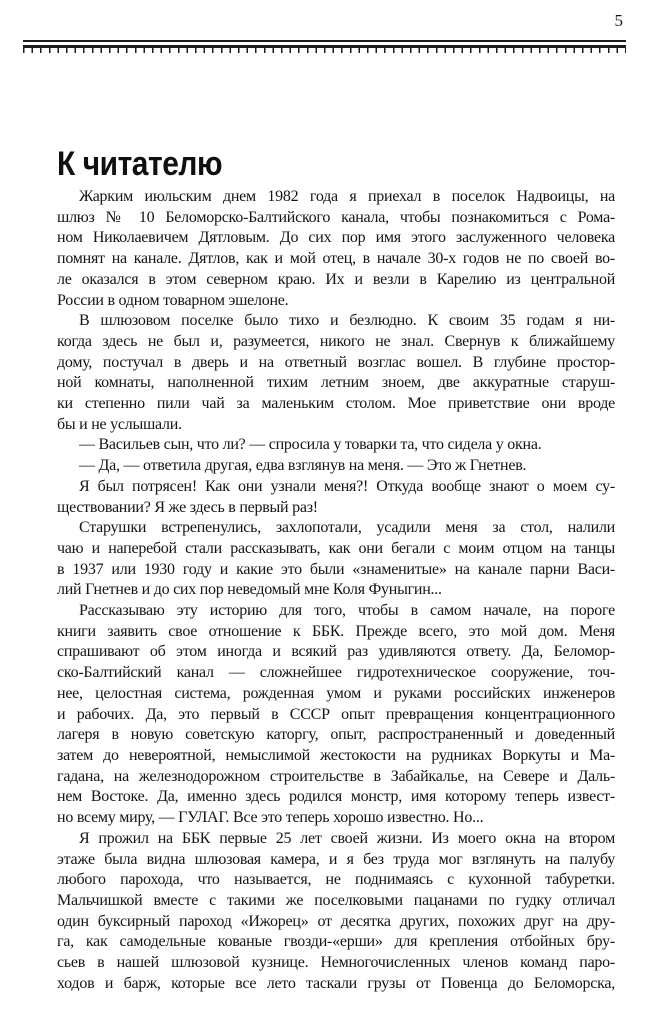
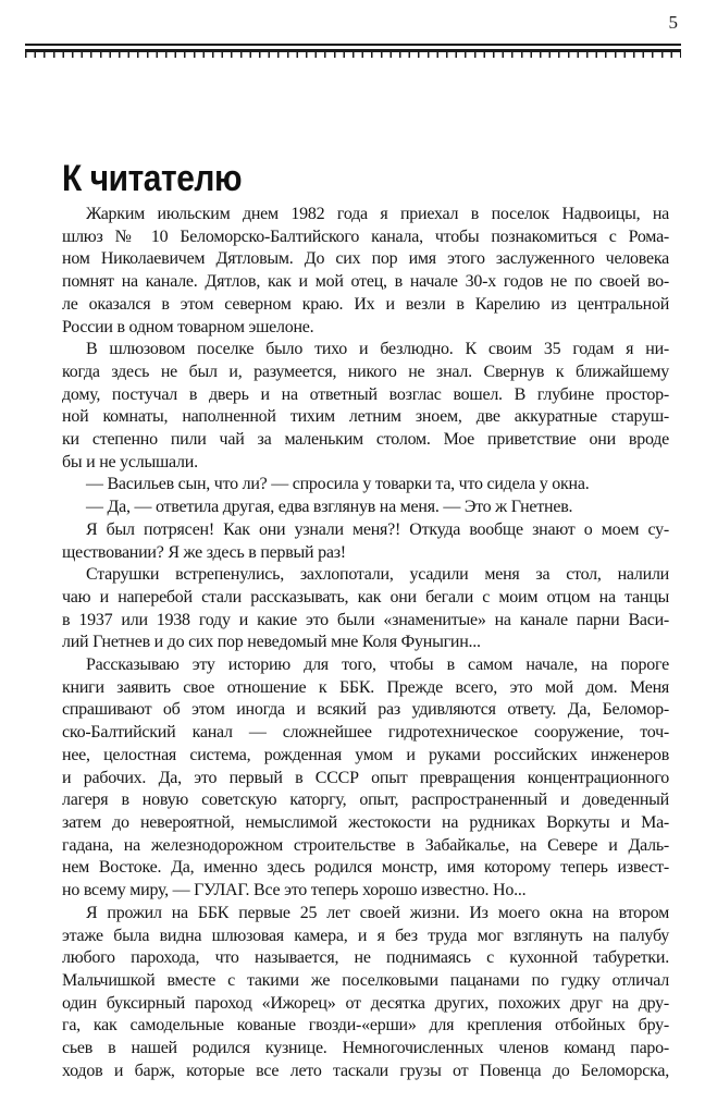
  5
  К читателю
  Жарким июльским днем 1982 года я приехал в поселок Надвоицы, на
  шлюз № 10 Беломорско-Балтийского канала, чтобы познакомиться с Рома-
  ном Николаевичем Дятловым. До сих пор имя этого заслуженного человека
  помнят на канале. Дятлов, как и мой отец, в начале 30-х годов не по своей во-
  ле оказался в этом северном краю. Их и везли в Карелию из центральной
  России в одном товарном эшелоне.
  В шлюзовом поселке было тихо и безлюдно. К своим 35 годам я ни-
  когда здесь не был и, разумеется, никого не знал. Свернув к ближайшему
  дому, постучал в дверь и на ответный возглас вошел. В глубине простор-
  ной комнаты, наполненной тихим летним зноем, две аккуратные старуш-
  ки степенно пили чай за маленьким столом. Мое приветствие они вроде
  бы и не услышали.
  — Васильев сын, что ли? — спросила у товарки та, что сидела у окна.
  — Да, — ответила другая, едва взглянув на меня. — Это ж Гнетнев.
  Я был потрясен! Как они узнали меня?! Откуда вообще знают о моем су-
  ществовании? Я же здесь в первый раз!
  Старушки встрепенулись, захлопотали, усадили меня за стол, налили
  чаю и наперебой стали рассказывать, как они бегали с моим отцом на танцы
- в 1937 или 1930 году и какие это были «знаменитые» на канале парни Васи-
+ в 1937 или 1938 году и какие это были «знаменитые» на канале парни Васи-
  лий Гнетнев и до сих пор неведомый мне Коля Фуныгин...
  Рассказываю эту историю для того, чтобы в самом начале, на пороге
  книги заявить свое отношение к ББК. Прежде всего, это мой дом. Меня
  спрашивают об этом иногда и всякий раз удивляются ответу. Да, Беломор-
  ско-Балтийский канал — сложнейшее гидротехническое сооружение, точ-
  нее, целостная система, рожденная умом и руками российских инженеров
  и рабочих. Да, это первый в СССР опыт превращения концентрационного
  лагеря в новую советскую каторгу, опыт, распространенный и доведенный
  затем до невероятной, немыслимой жестокости на рудниках Воркуты и Ма-
  гадана, на железнодорожном строительстве в Забайкалье, на Севере и Даль-
  нем Востоке. Да, именно здесь родился монстр, имя которому теперь извест-
  но всему миру, — ГУЛАГ. Все это теперь хорошо известно. Но...
  Я прожил на ББК первые 25 лет своей жизни. Из моего окна на втором
  этаже была видна шлюзовая камера, и я без труда мог взглянуть на палубу
  любого парохода, что называется, не поднимаясь с кухонной табуретки.
  Мальчишкой вместе с такими же поселковыми пацанами по гудку отличал
  один буксирный пароход «Ижорец» от десятка других, похожих друг на дру-
  га, как самодельные кованые гвозди-«ерши» для крепления отбойных бру-
- сьев в нашей шлюзовой кузнице. Немногочисленных членов команд паро-
+ сьев в нашей родился кузнице. Немногочисленных членов команд паро-
  ходов и барж, которые все лето таскали грузы от Повенца до Беломорска,
